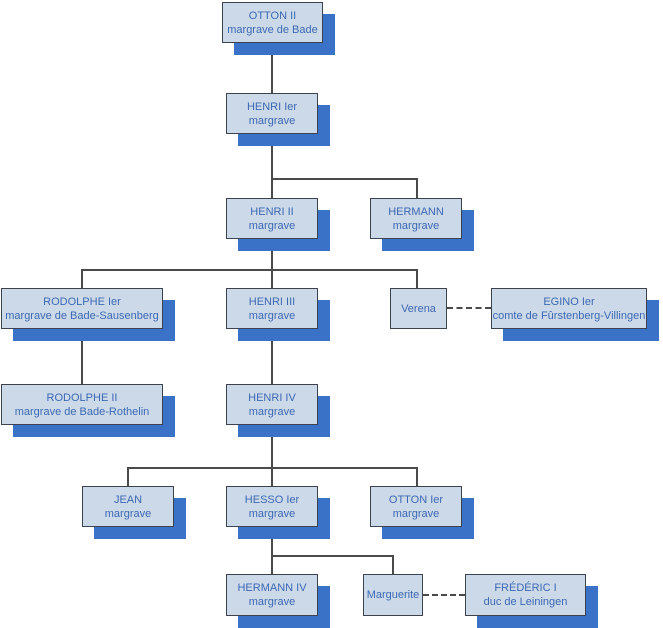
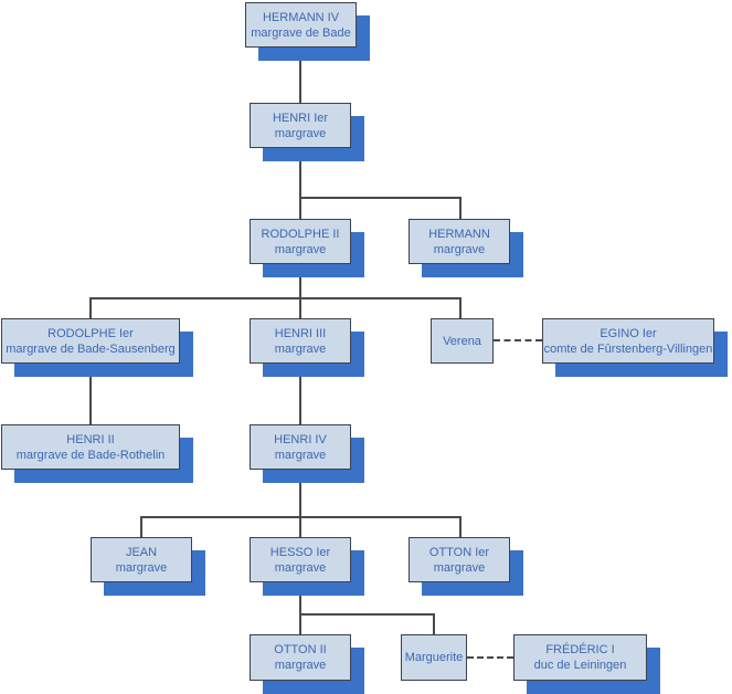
- OTTON II
+ HERMANN IV
  margrave de Bade
  HENRI Ier
  margrave
- HENRI II
+ RODOLPHE II
  margrave
  HERMANN
  margrave
  RODOLPHE Ier
  margrave de Bade-Sausenberg
  HENRI III
  margrave
  Verena
  EGINO Ier
  comte de Fûrstenberg-Villingen
- RODOLPHE II
+ HENRI II
  margrave de Bade-Rothelin
  HENRI IV
  margrave
  JEAN
  margrave
  HESSO Ier
  margrave
  OTTON Ier
  margrave
- HERMANN IV
+ OTTON II
  margrave
  Marguerite
  FRÉDÉRIC I
  duc de Leiningen
